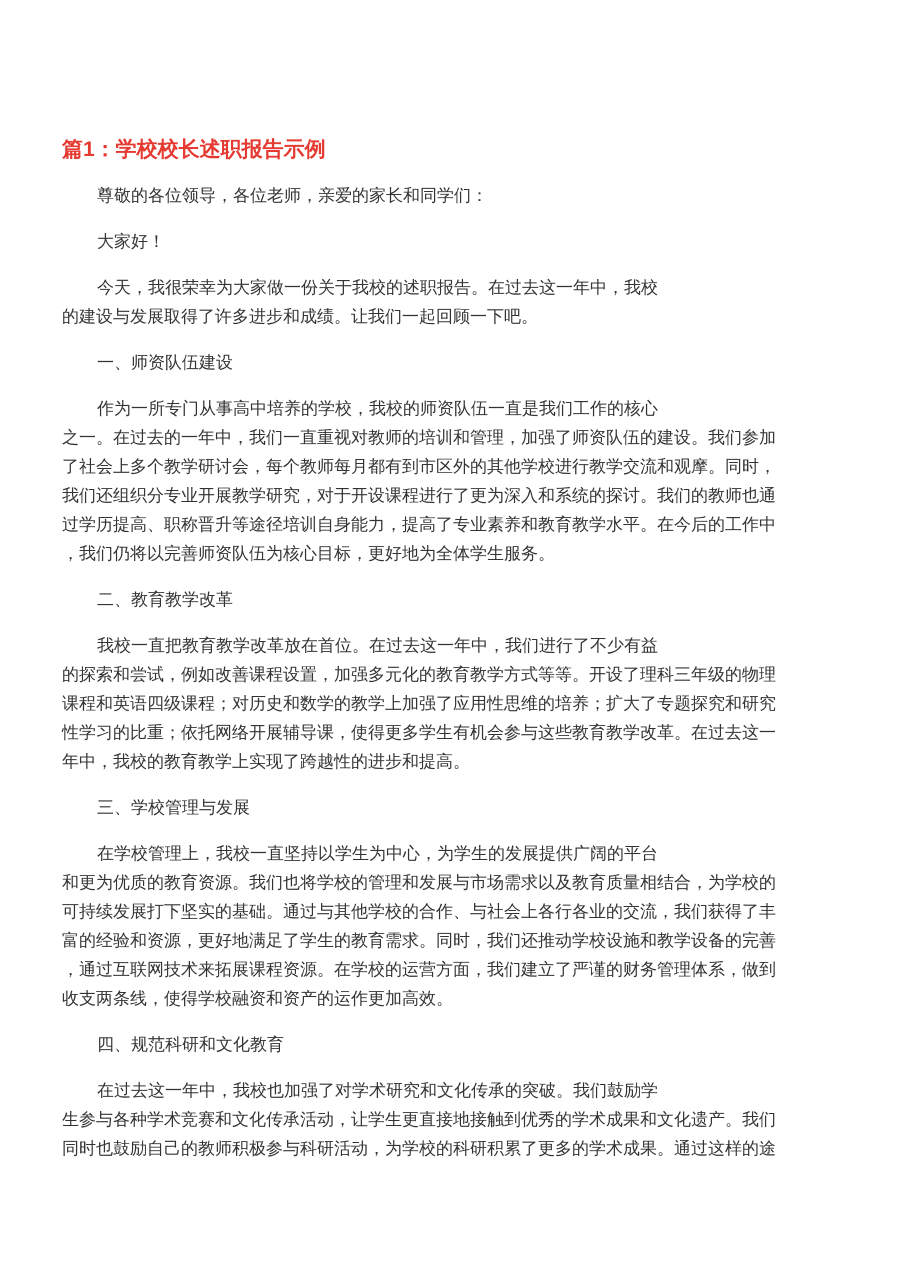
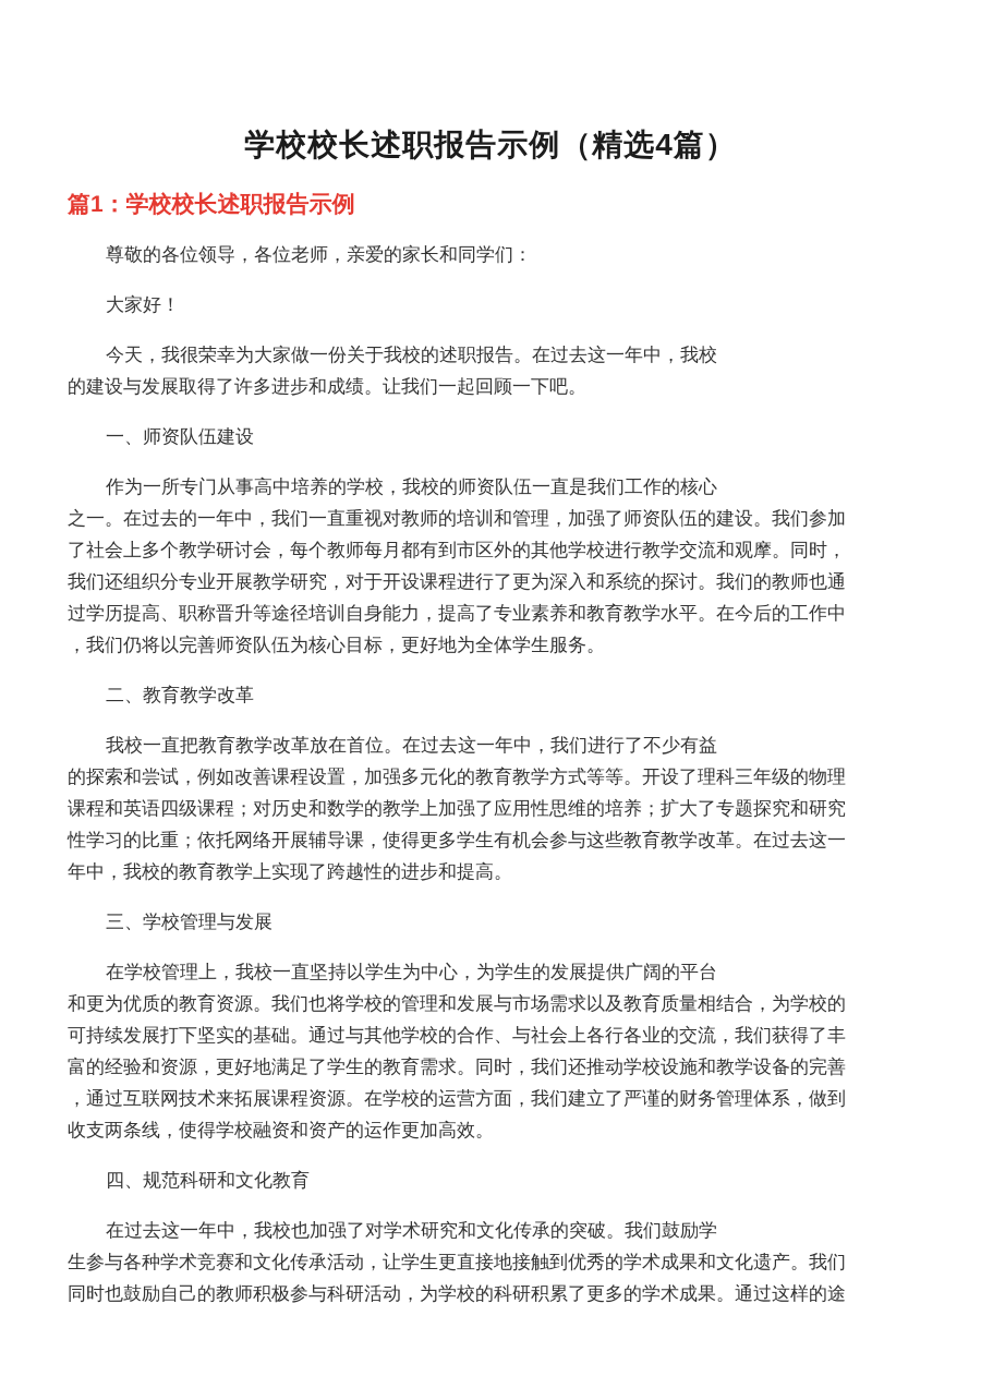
+ 学校校长述职报告示例（精选4篇）
  篇1：学校校长述职报告示例
  尊敬的各位领导，各位老师，亲爱的家长和同学们：
  大家好！
  今天，我很荣幸为大家做一份关于我校的述职报告。在过去这一年中，我校
  的建设与发展取得了许多进步和成绩。让我们一起回顾一下吧。
  一、师资队伍建设
  作为一所专门从事高中培养的学校，我校的师资队伍一直是我们工作的核心
  之一。在过去的一年中，我们一直重视对教师的培训和管理，加强了师资队伍的建设。我们参加
  了社会上多个教学研讨会，每个教师每月都有到市区外的其他学校进行教学交流和观摩。同时，
  我们还组织分专业开展教学研究，对于开设课程进行了更为深入和系统的探讨。我们的教师也通
  过学历提高、职称晋升等途径培训自身能力，提高了专业素养和教育教学水平。在今后的工作中
  ，我们仍将以完善师资队伍为核心目标，更好地为全体学生服务。
  二、教育教学改革
  我校一直把教育教学改革放在首位。在过去这一年中，我们进行了不少有益
  的探索和尝试，例如改善课程设置，加强多元化的教育教学方式等等。开设了理科三年级的物理
  课程和英语四级课程；对历史和数学的教学上加强了应用性思维的培养；扩大了专题探究和研究
  性学习的比重；依托网络开展辅导课，使得更多学生有机会参与这些教育教学改革。在过去这一
  年中，我校的教育教学上实现了跨越性的进步和提高。
  三、学校管理与发展
  在学校管理上，我校一直坚持以学生为中心，为学生的发展提供广阔的平台
  和更为优质的教育资源。我们也将学校的管理和发展与市场需求以及教育质量相结合，为学校的
  可持续发展打下坚实的基础。通过与其他学校的合作、与社会上各行各业的交流，我们获得了丰
  富的经验和资源，更好地满足了学生的教育需求。同时，我们还推动学校设施和教学设备的完善
  ，通过互联网技术来拓展课程资源。在学校的运营方面，我们建立了严谨的财务管理体系，做到
  收支两条线，使得学校融资和资产的运作更加高效。
  四、规范科研和文化教育
  在过去这一年中，我校也加强了对学术研究和文化传承的突破。我们鼓励学
  生参与各种学术竞赛和文化传承活动，让学生更直接地接触到优秀的学术成果和文化遗产。我们
  同时也鼓励自己的教师积极参与科研活动，为学校的科研积累了更多的学术成果。通过这样的途
